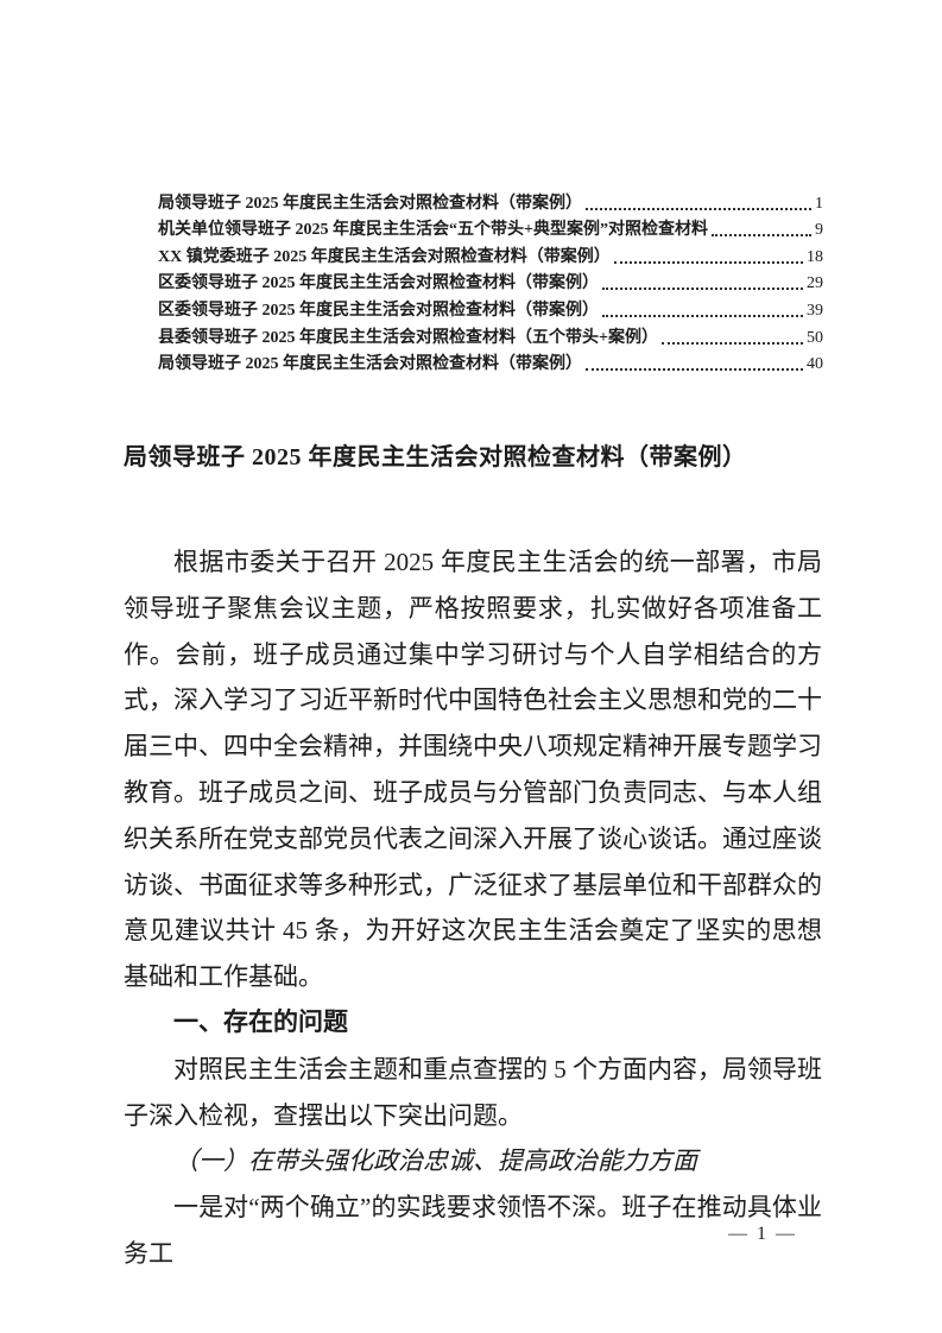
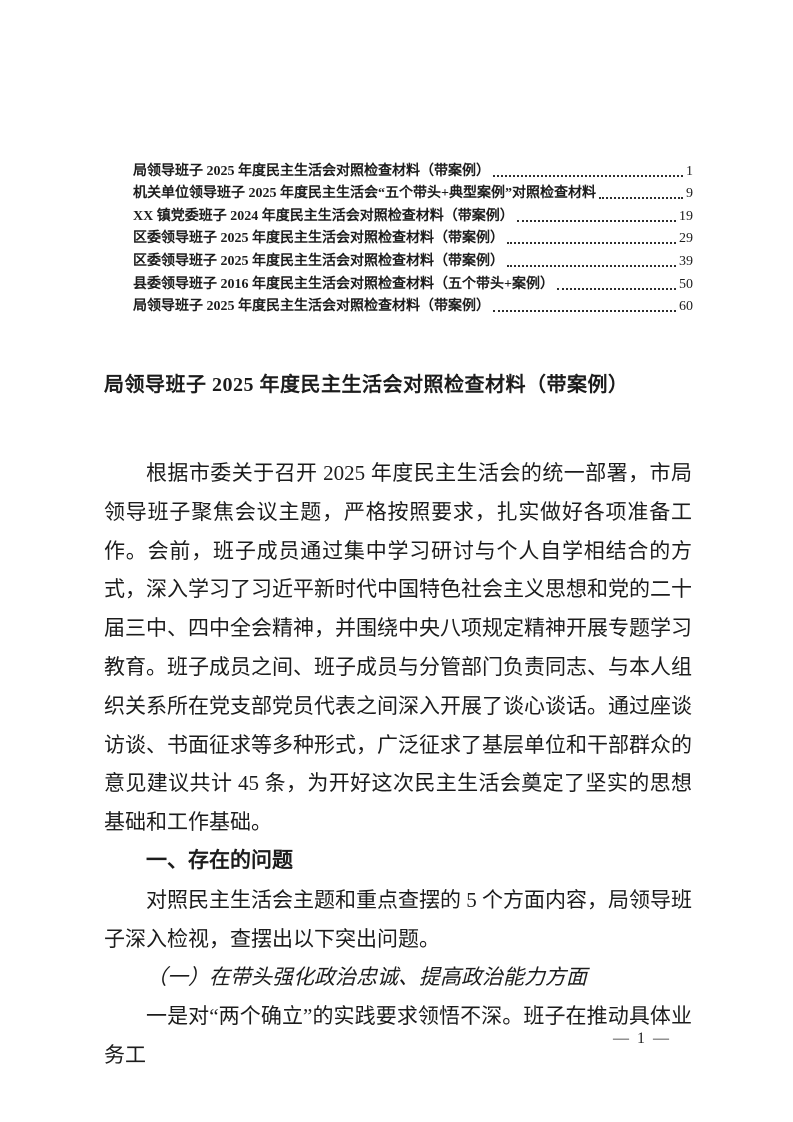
  局领导班子 2025 年度民主生活会对照检查材料（带案例）
  1
  机关单位领导班子 2025 年度民主生活会“五个带头+典型案例”对照检查材料
  9
- XX 镇党委班子 2025 年度民主生活会对照检查材料（带案例）
+ XX 镇党委班子 2024 年度民主生活会对照检查材料（带案例）
- 18
+ 19
  区委领导班子 2025 年度民主生活会对照检查材料（带案例）
  29
  区委领导班子 2025 年度民主生活会对照检查材料（带案例）
  39
- 县委领导班子 2025 年度民主生活会对照检查材料（五个带头+案例）
+ 县委领导班子 2016 年度民主生活会对照检查材料（五个带头+案例）
  50
  局领导班子 2025 年度民主生活会对照检查材料（带案例）
- 40
+ 60
  局领导班子 2025 年度民主生活会对照检查材料（带案例）
  根据市委关于召开 2025 年度民主生活会的统一部署，市局领导班子聚焦会议主题，严格按照要求，扎实做好各项准备工作。会前，班子成员通过集中学习研讨与个人自学相结合的方式，深入学习了习近平新时代中国特色社会主义思想和党的二十届三中、四中全会精神，并围绕中央八项规定精神开展专题学习教育。班子成员之间、班子成员与分管部门负责同志、与本人组织关系所在党支部党员代表之间深入开展了谈心谈话。通过座谈访谈、书面征求等多种形式，广泛征求了基层单位和干部群众的意见建议共计 45 条，为开好这次民主生活会奠定了坚实的思想基础和工作基础。
  一、存在的问题
  对照民主生活会主题和重点查摆的 5 个方面内容，局领导班子深入检视，查摆出以下突出问题。
  （一）在带头强化政治忠诚、提高政治能力方面
  一是对“两个确立”的实践要求领悟不深。班子在推动具体业务工
  — 1 —
